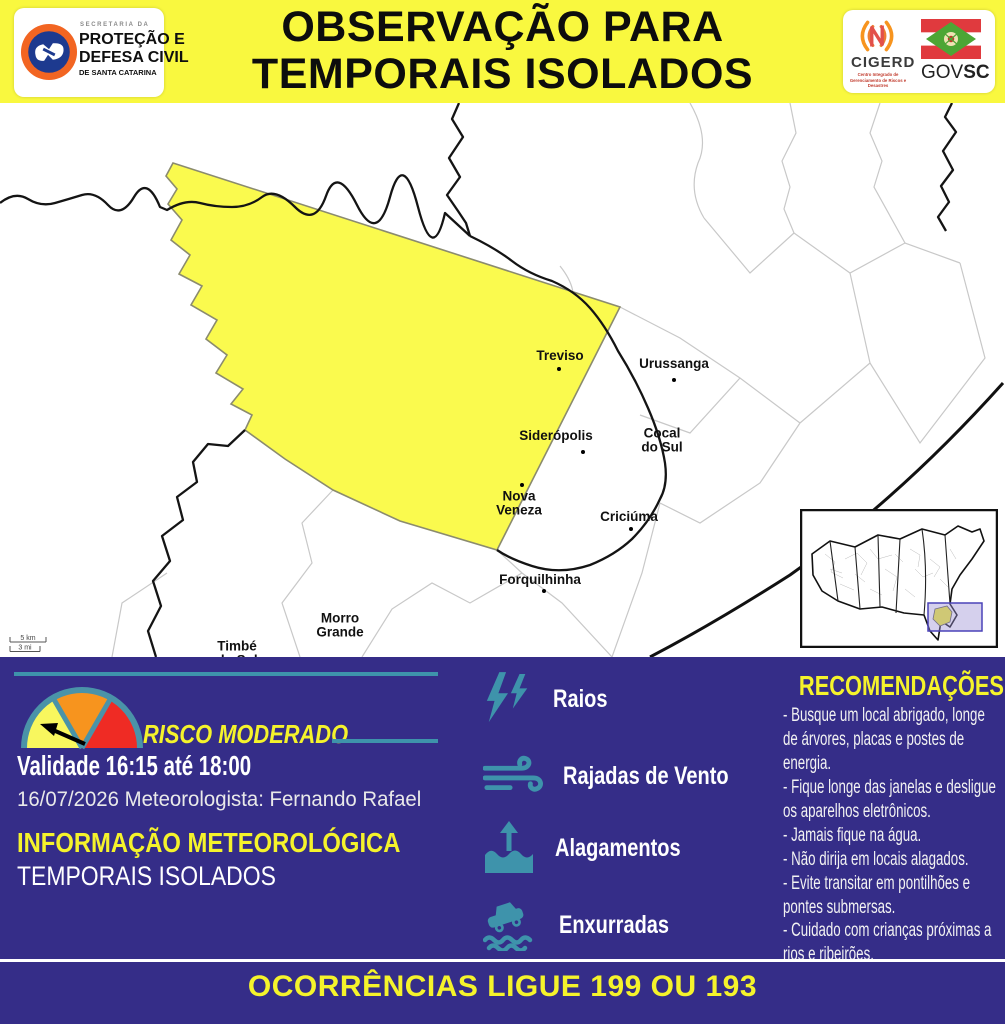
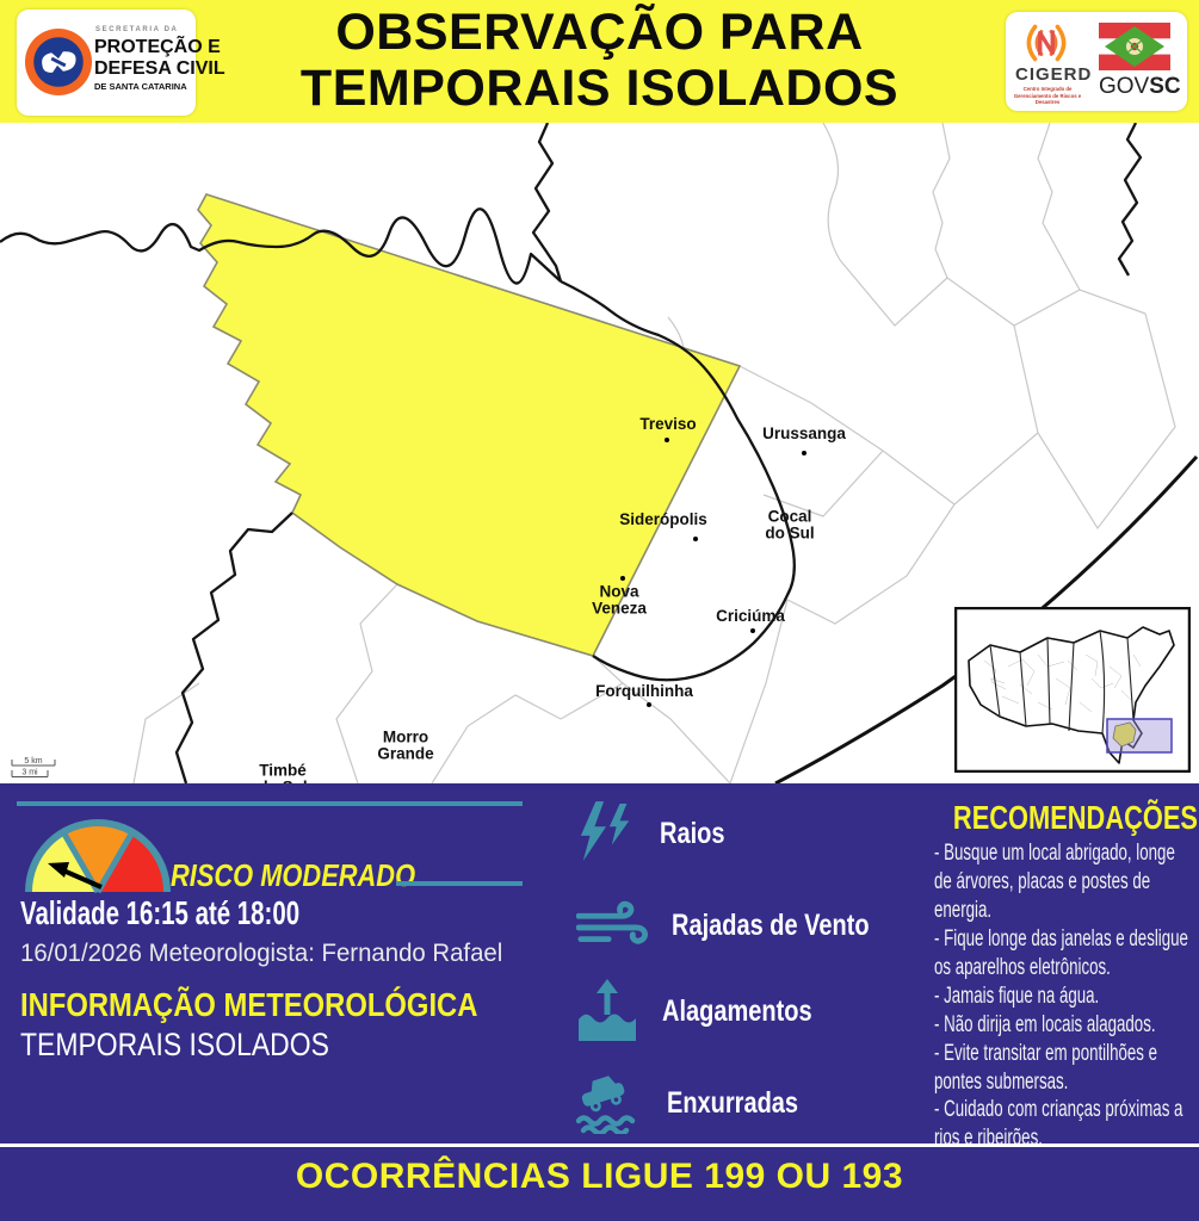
  OBSERVAÇÃO PARA
  TEMPORAIS ISOLADOS
  PROTEÇÃO E
  DEFESA CIVIL
  DE SANTA CATARINA
  CIGERD
  GOVSC
  Treviso
  Urussanga
  Siderópolis
  Cocal
  do Sul
  Nova
  Veneza
  Criciúma
  Forquilhinha
  Morro
  Grande
  Timbé
  RISCO MODERADO
  Validade 16:15 até 18:00
- 16/07/2026 Meteorologista: Fernando Rafael
+ 16/01/2026 Meteorologista: Fernando Rafael
  INFORMAÇÃO METEOROLÓGICA
  TEMPORAIS ISOLADOS
  Raios
  Rajadas de Vento
  Alagamentos
  Enxurradas
  RECOMENDAÇÕES
  - Busque um local abrigado, longe
  de árvores, placas e postes de
  energia.
  - Fique longe das janelas e desligue
  os aparelhos eletrônicos.
  - Jamais fique na água.
  - Não dirija em locais alagados.
  - Evite transitar em pontilhões e
  pontes submersas.
  - Cuidado com crianças próximas a
  rios e ribeirões.
  OCORRÊNCIAS LIGUE 199 OU 193
